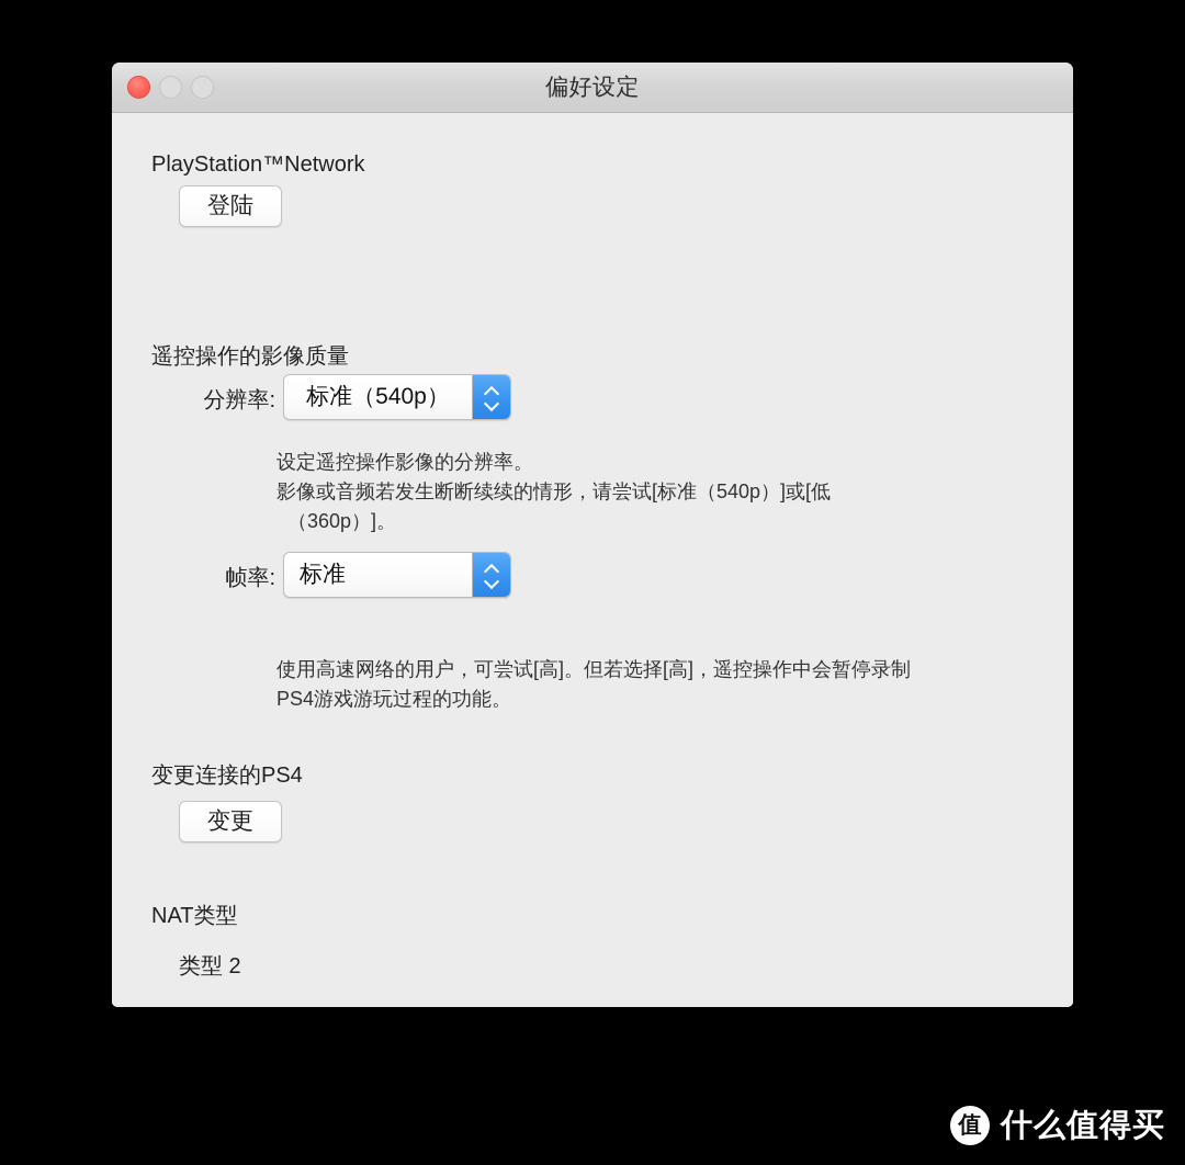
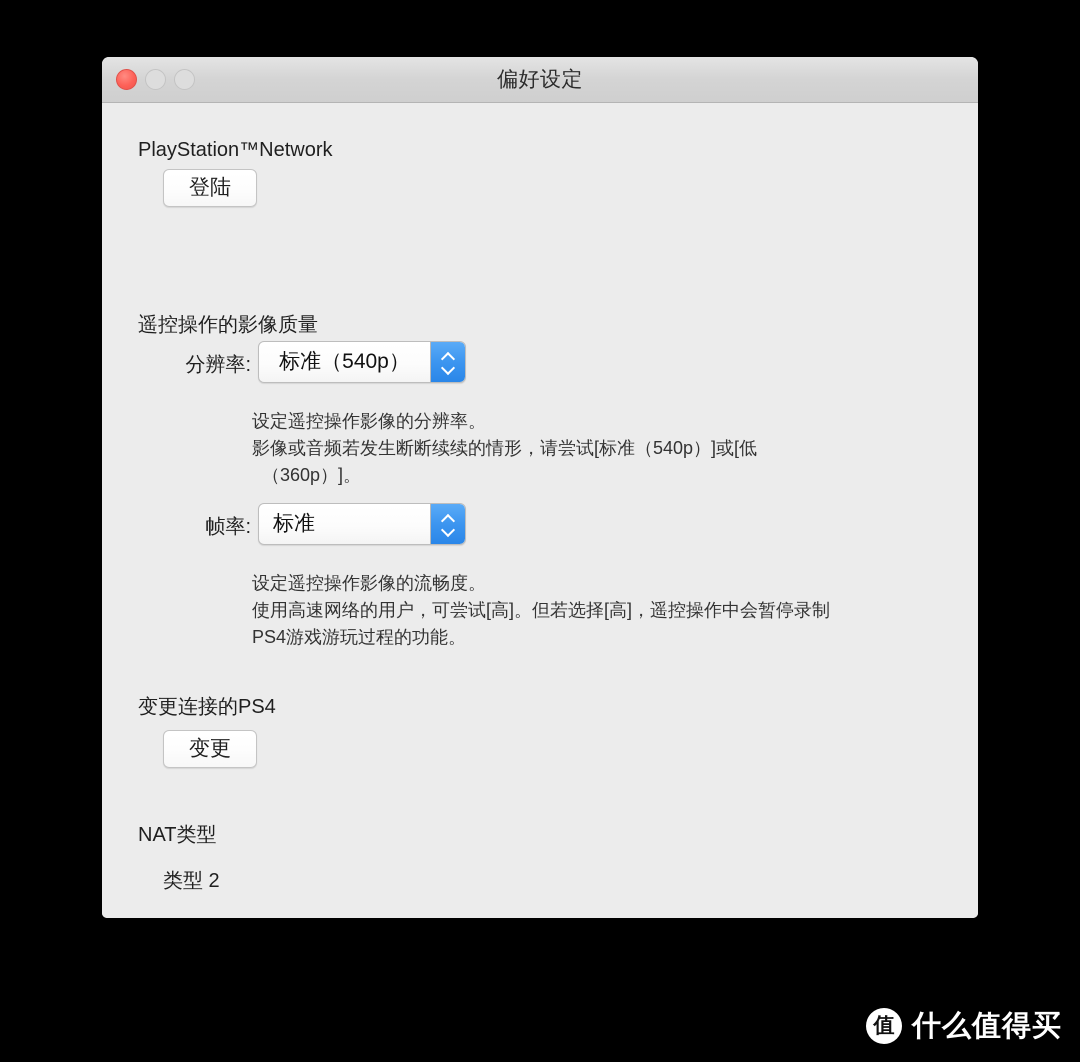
  偏好设定
  PlayStation™Network
  登陆
  遥控操作的影像质量
  分辨率:
  标准（540p）
  设定遥控操作影像的分辨率。
  影像或音频若发生断断续续的情形，请尝试[标准（540p）]或[低
  （360p）]。
  帧率:
  标准
+ 设定遥控操作影像的流畅度。
  使用高速网络的用户，可尝试[高]。但若选择[高]，遥控操作中会暂停录制
  PS4游戏游玩过程的功能。
  变更连接的PS4
  变更
  NAT类型
  类型 2
  值
  什么值得买
